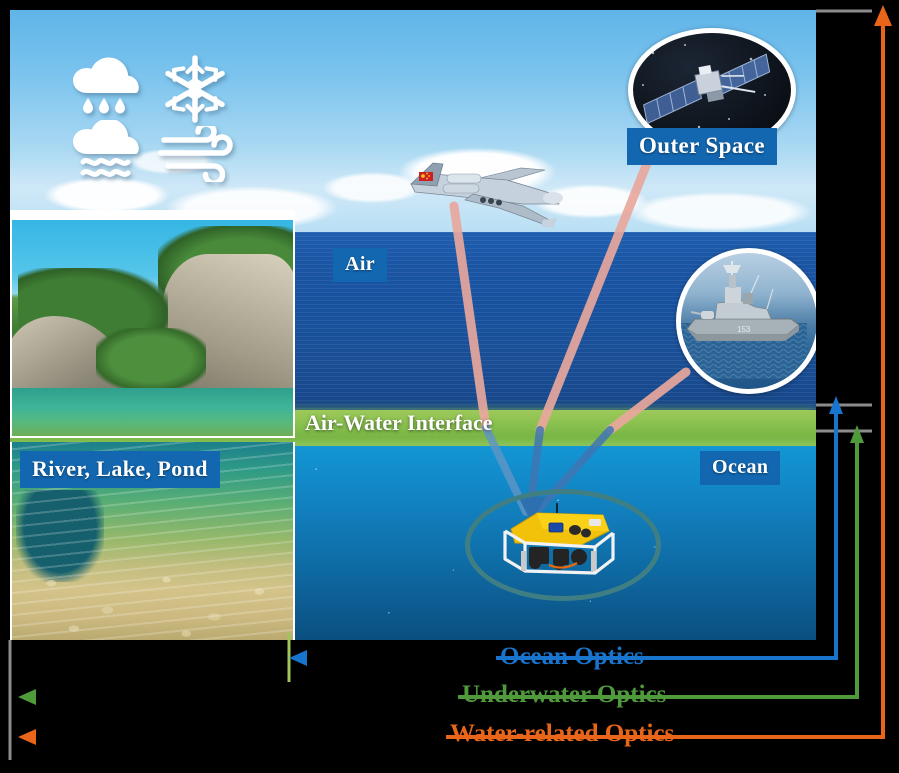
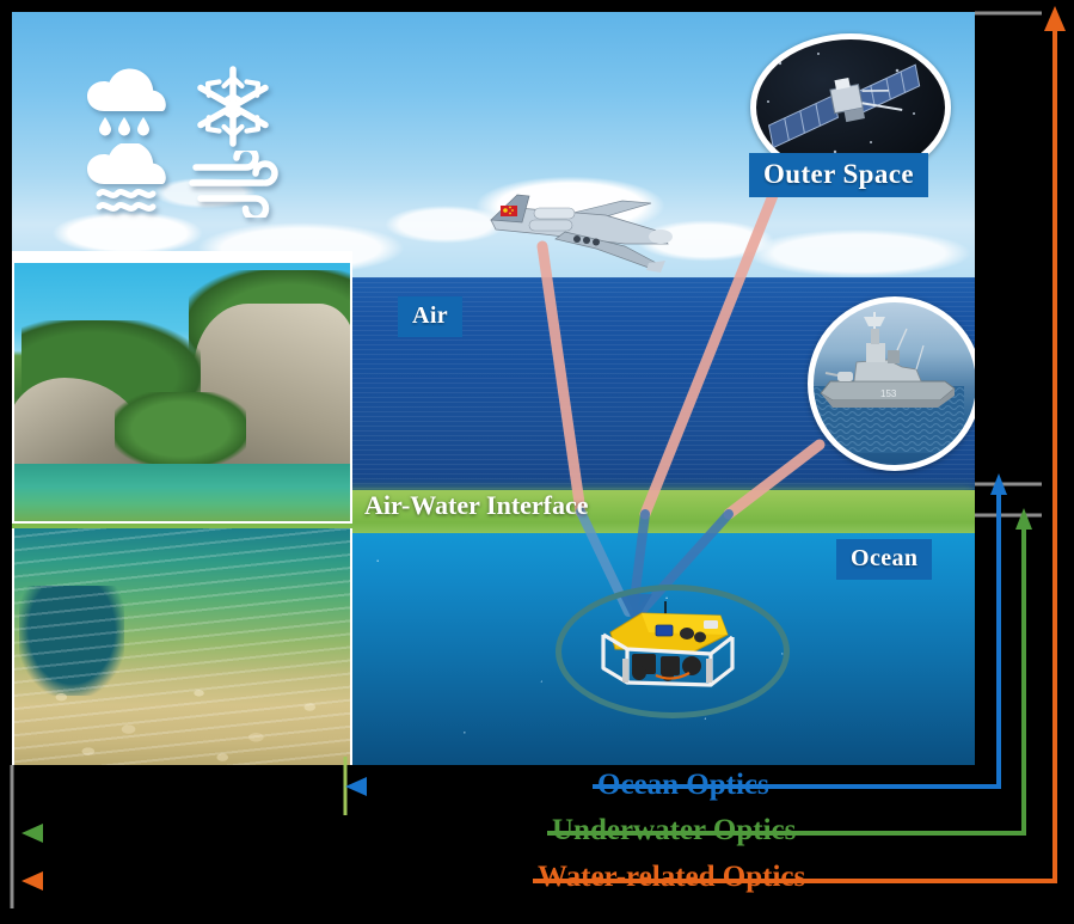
  153
  Air
  Ocean
- River, Lake, Pond
  Outer Space
  Air-Water Interface
  Ocean Optics
  Underwater Optics
  Water-related Optics
